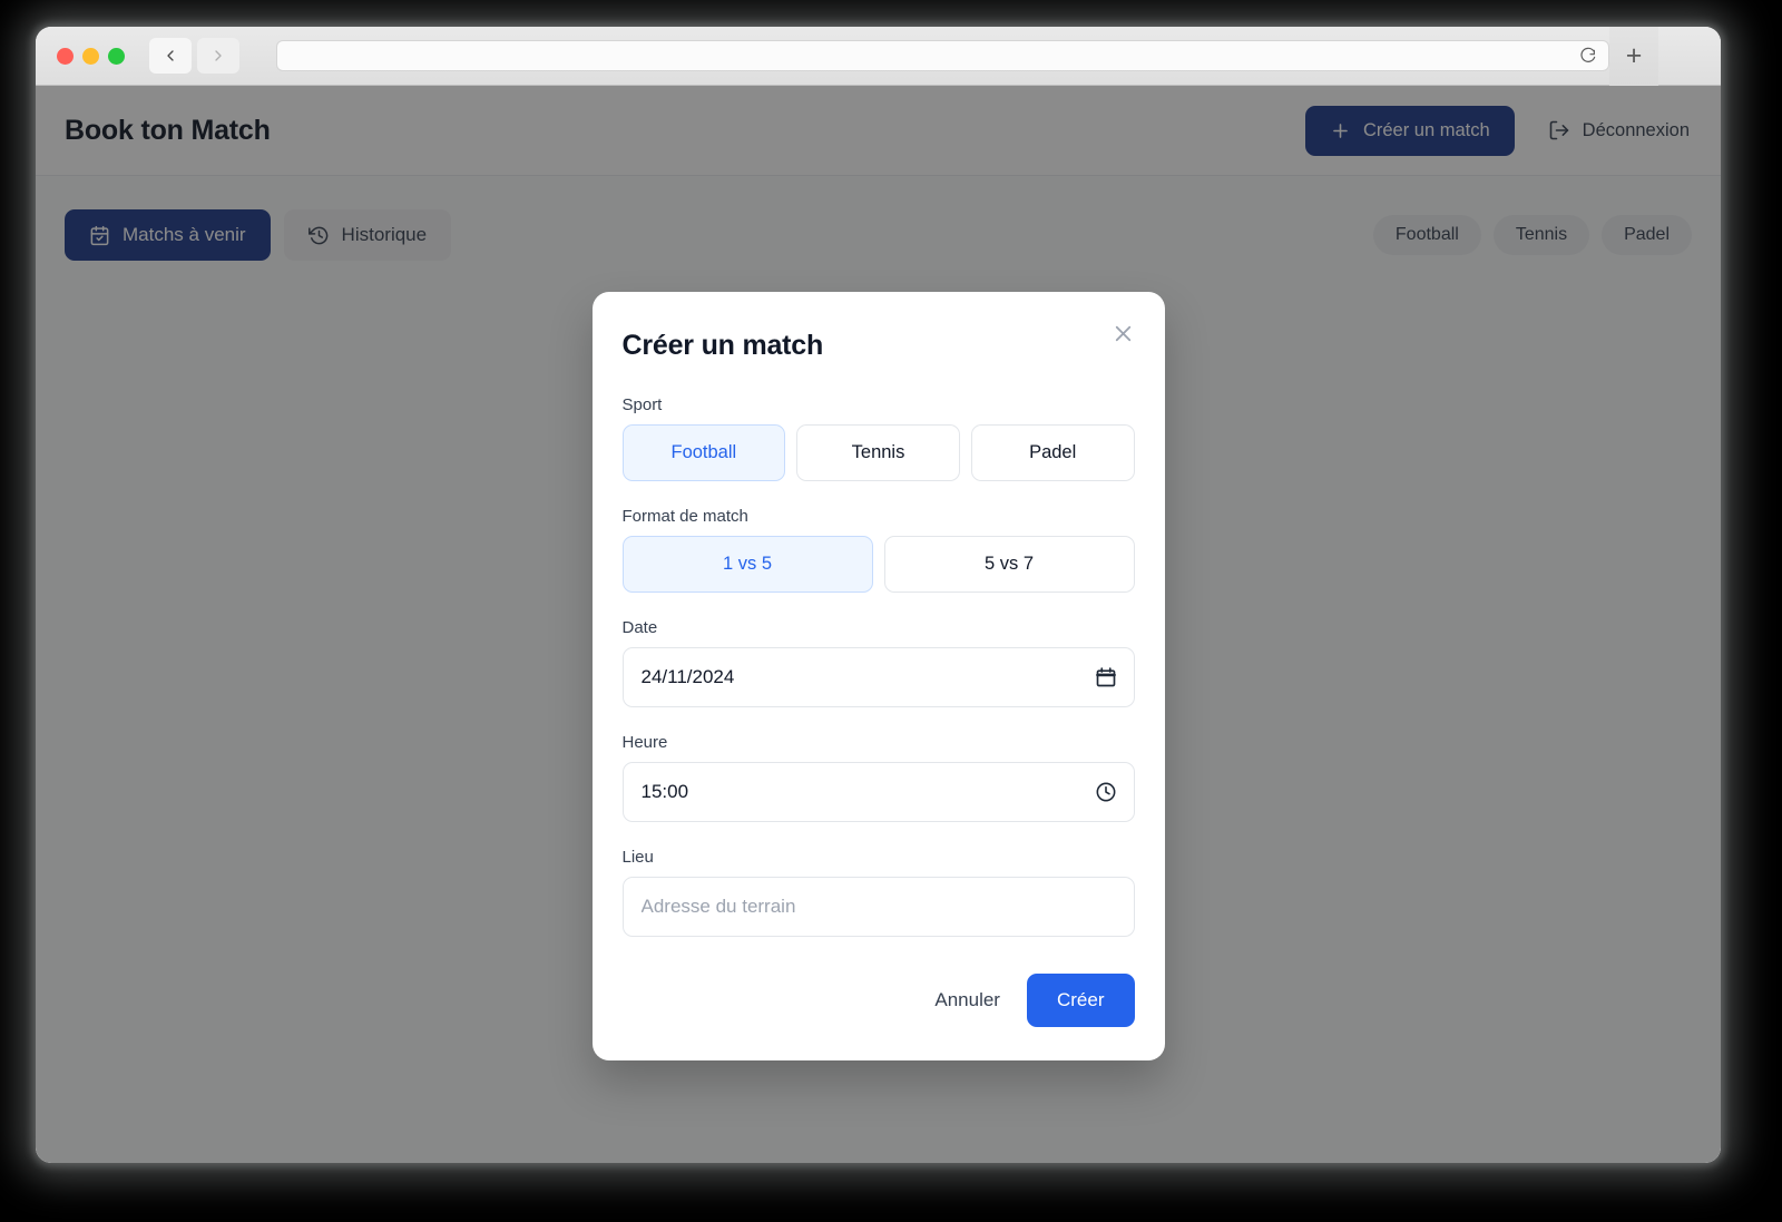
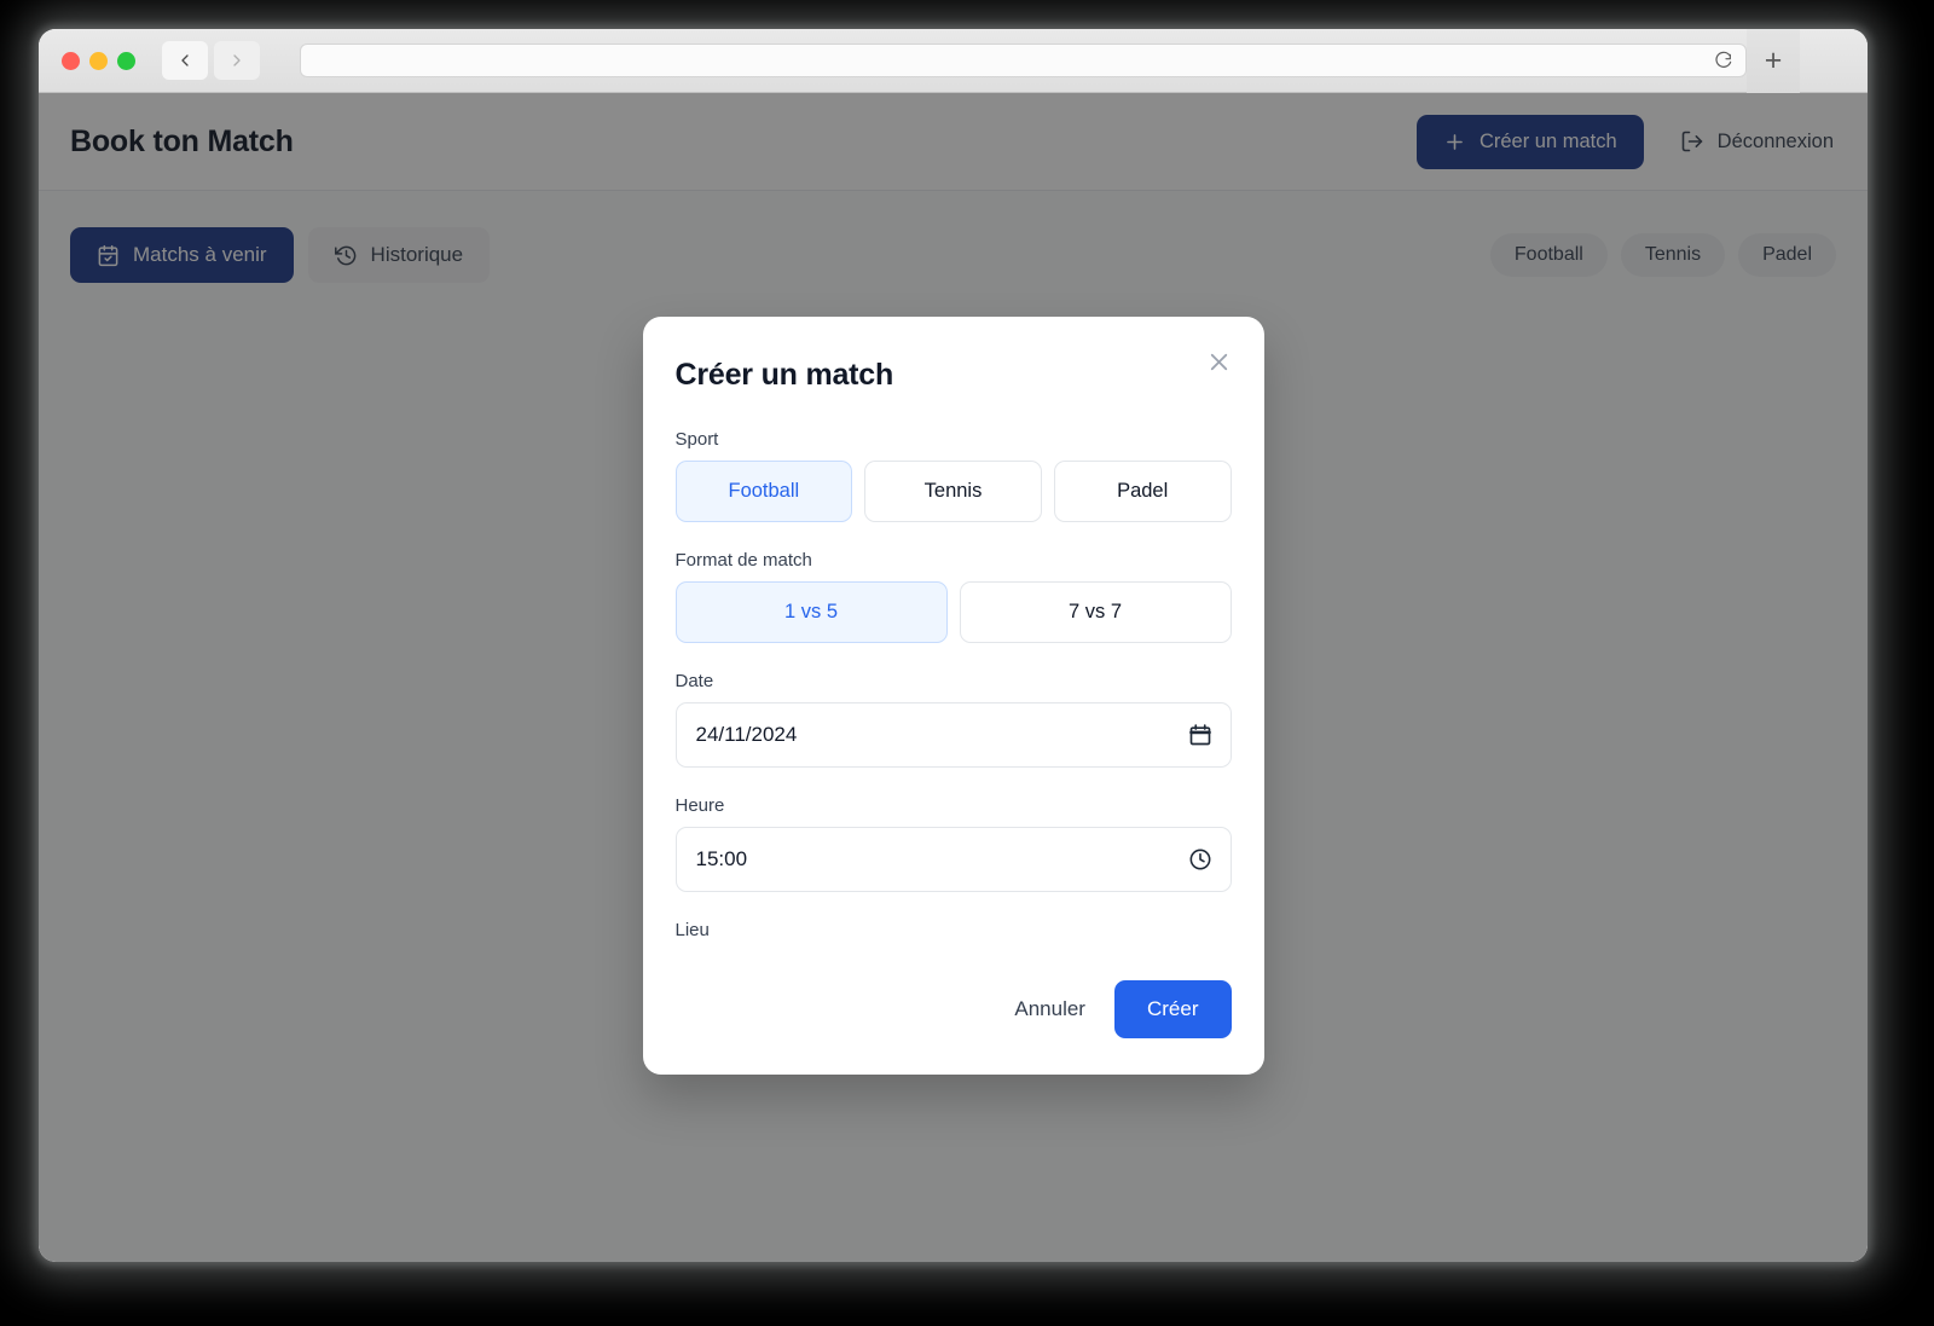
  +
  Book ton Match
  Créer un match
  Déconnexion
  Matchs à venir
  Historique
  Football
  Tennis
  Padel
  Créer un match
  Sport
  Football
  Tennis
  Padel
  Format de match
  1 vs 5
- 5 vs 7
+ 7 vs 7
  Date
  24/11/2024
  Heure
  15:00
  Lieu
- Adresse du terrain
  Annuler
  Créer
